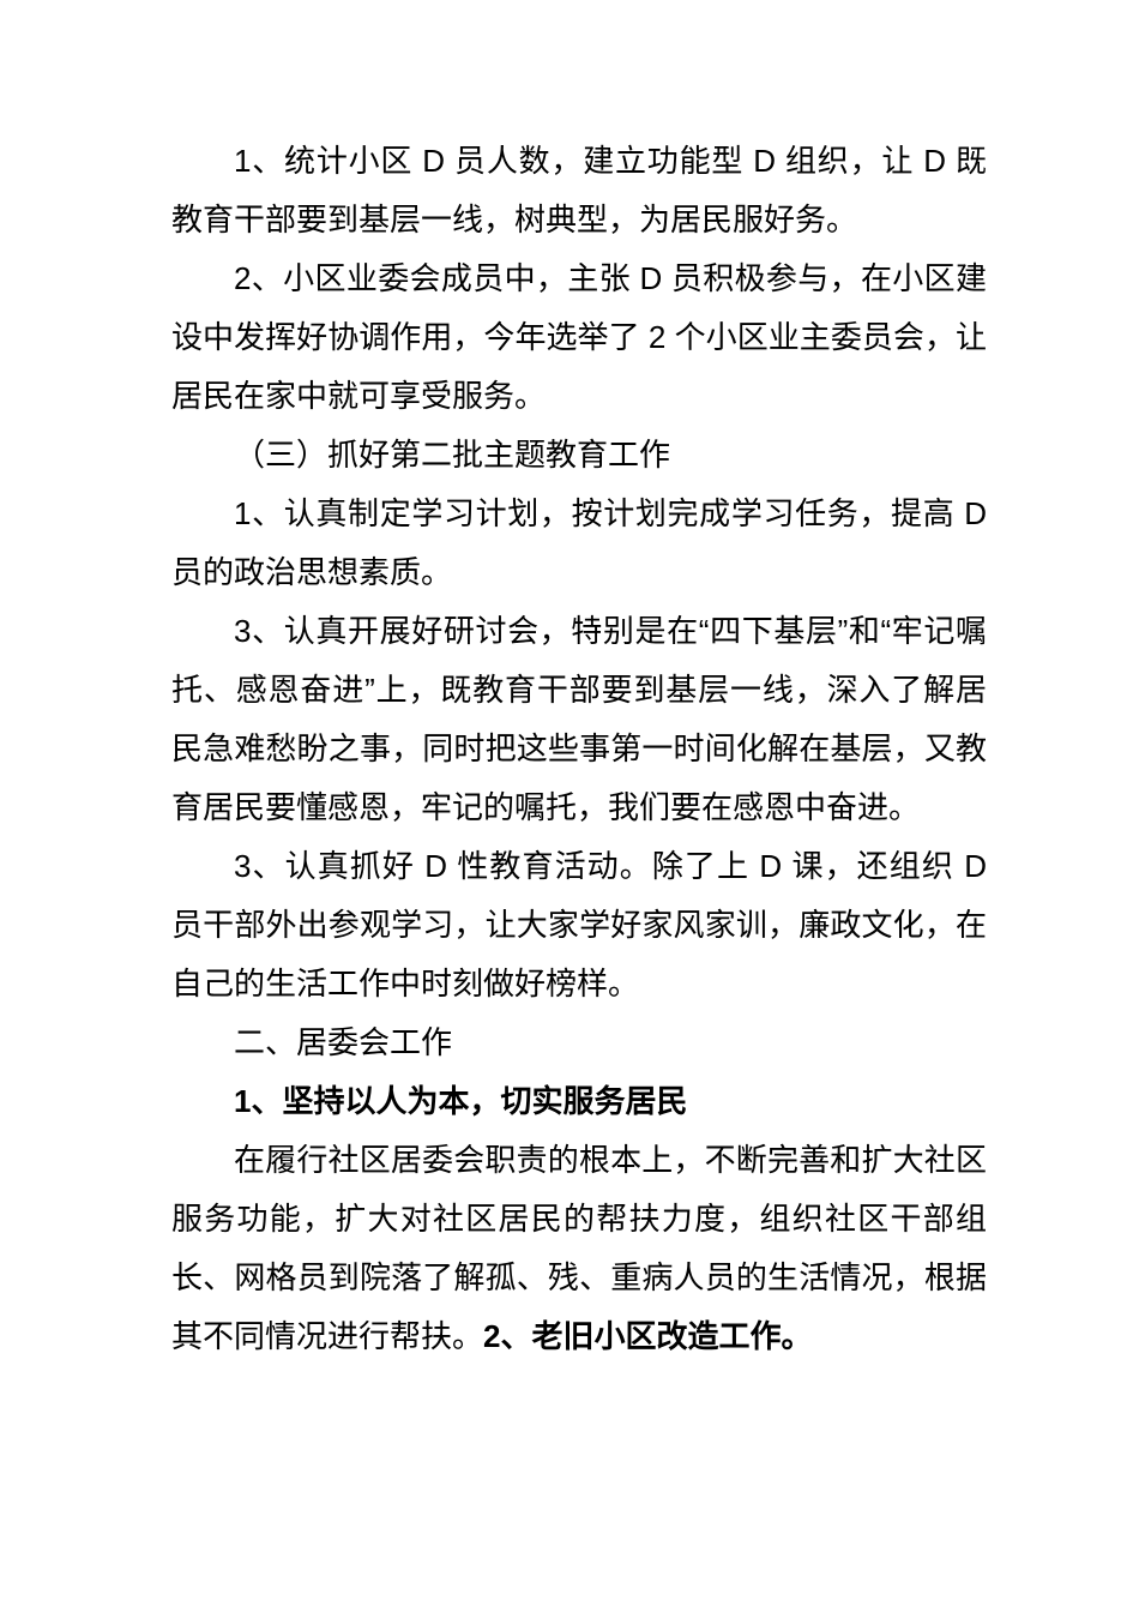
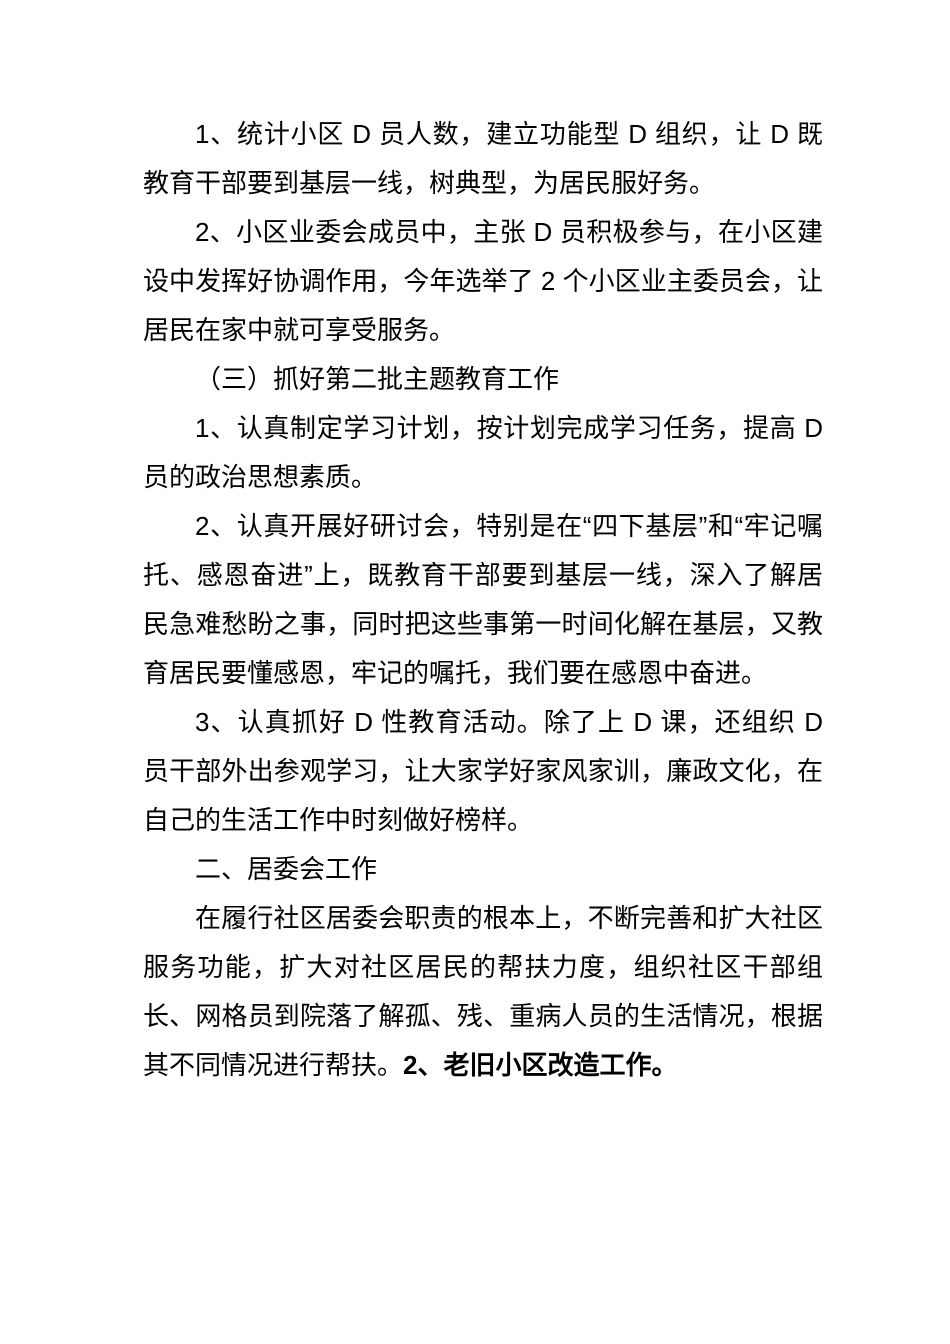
  1、统计小区 D 员人数，建立功能型 D 组织，让 D 既教育干部要到基层一线，树典型，为居民服好务。
  2、小区业委会成员中，主张 D 员积极参与，在小区建设中发挥好协调作用，今年选举了 2 个小区业主委员会，让居民在家中就可享受服务。
  （三）抓好第二批主题教育工作
  1、认真制定学习计划，按计划完成学习任务，提高 D 员的政治思想素质。
- 3、认真开展好研讨会，特别是在“四下基层”和“牢记嘱托、感恩奋进”上，既教育干部要到基层一线，深入了解居民急难愁盼之事，同时把这些事第一时间化解在基层，又教育居民要懂感恩，牢记的嘱托，我们要在感恩中奋进。
+ 2、认真开展好研讨会，特别是在“四下基层”和“牢记嘱托、感恩奋进”上，既教育干部要到基层一线，深入了解居民急难愁盼之事，同时把这些事第一时间化解在基层，又教育居民要懂感恩，牢记的嘱托，我们要在感恩中奋进。
  3、认真抓好 D 性教育活动。除了上 D 课，还组织 D 员干部外出参观学习，让大家学好家风家训，廉政文化，在自己的生活工作中时刻做好榜样。
  二、居委会工作
- 1、坚持以人为本，切实服务居民
  在履行社区居委会职责的根本上，不断完善和扩大社区服务功能，扩大对社区居民的帮扶力度，组织社区干部组长、网格员到院落了解孤、残、重病人员的生活情况，根据其不同情况进行帮扶。2、老旧小区改造工作。
